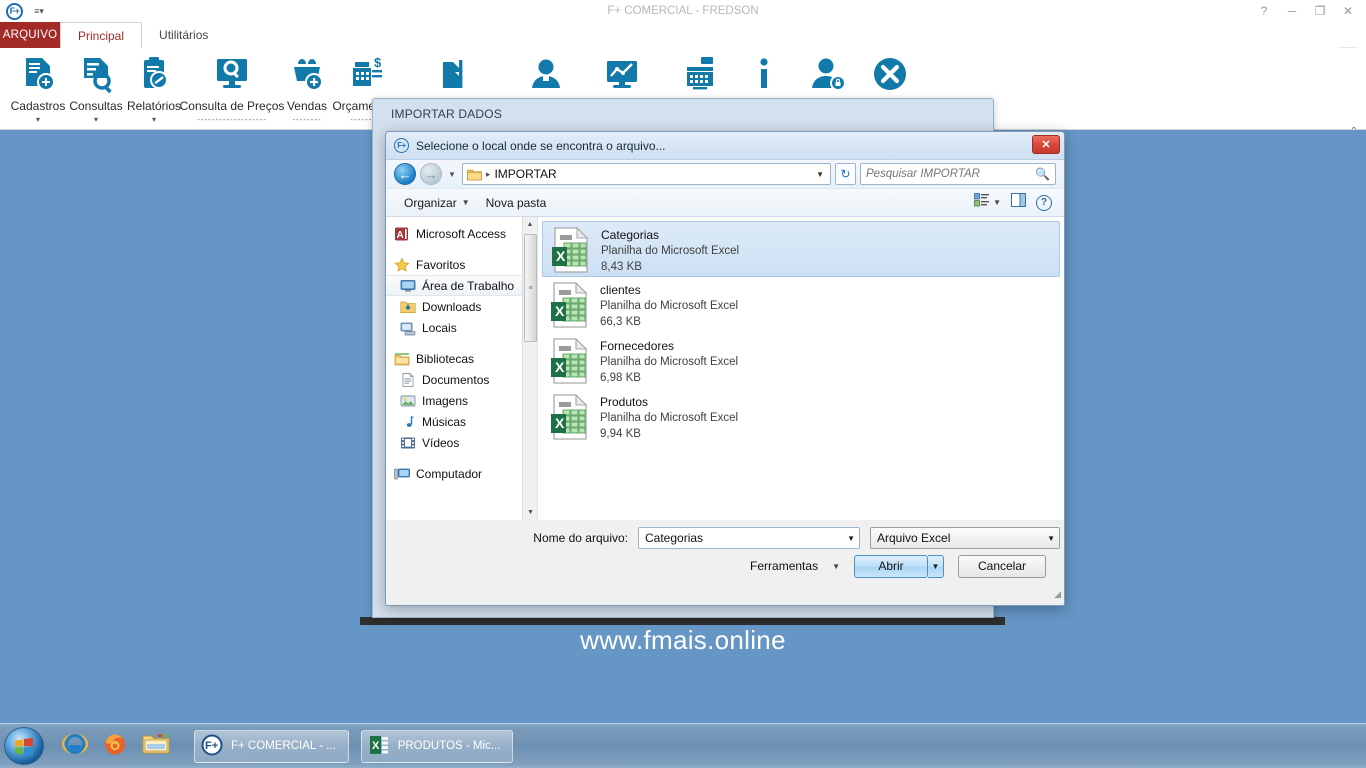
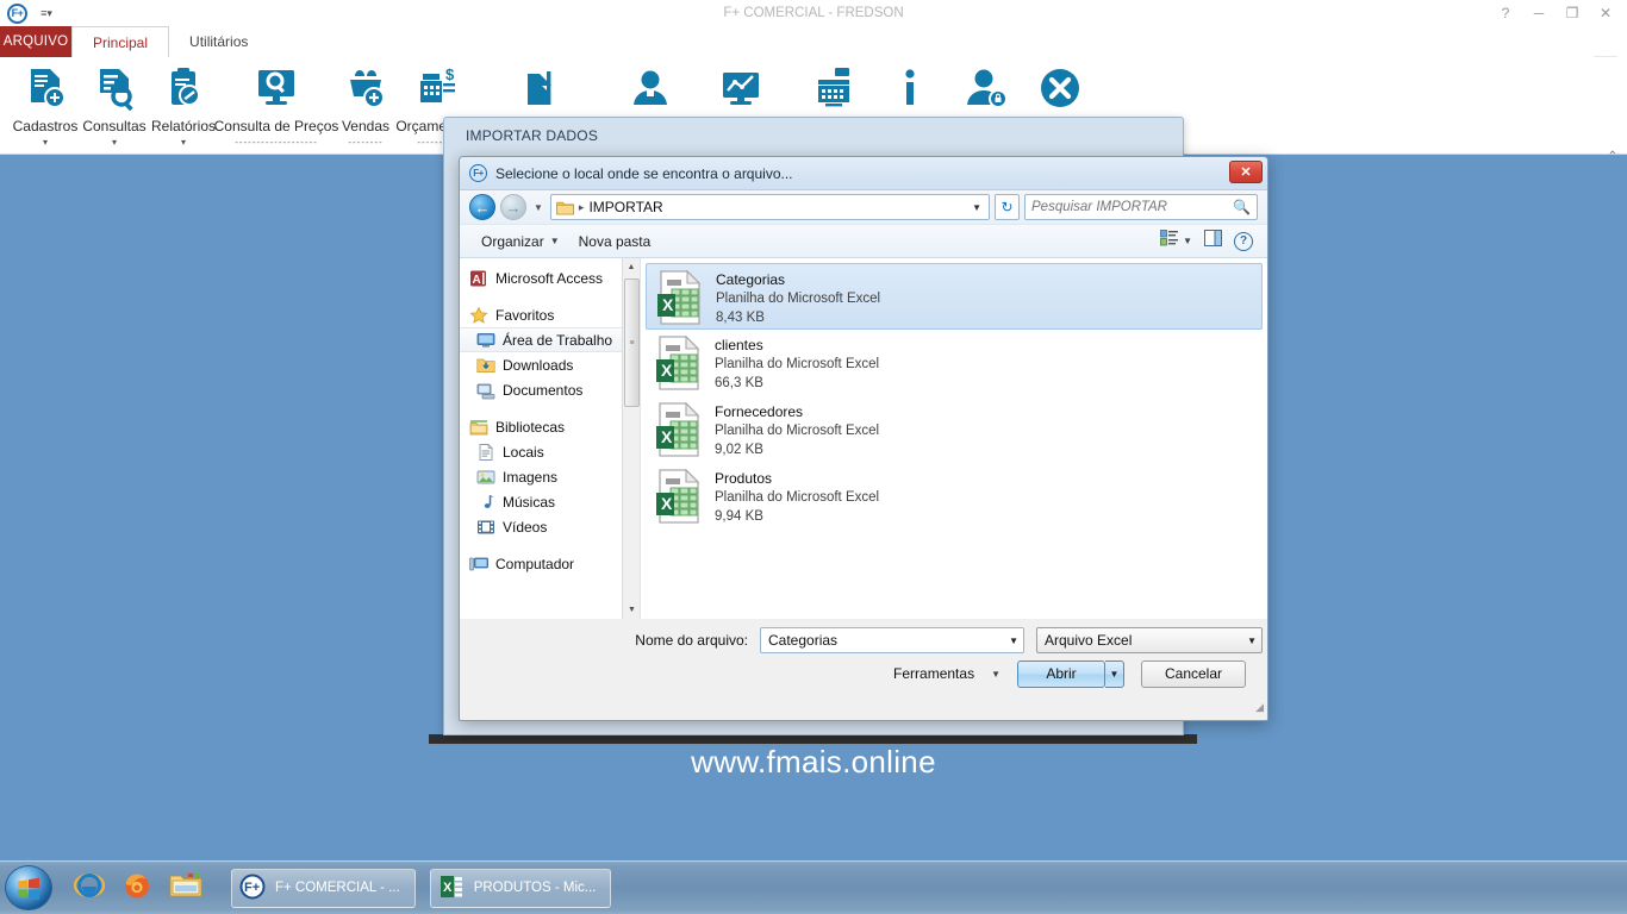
  F+
  ≡▾
  F+ COMERCIAL - FREDSON
  ?
  ─
  ❐
  ✕
  ARQUIVO
  Principal
  Utilitários
  Cadastros
  ▾
  Consultas
  ▾
  Relatórios
  ▾
  Consulta de Preços
  -------------------
  Vendas
  --------
  $
  ------
  ⌃
  www.fmais.online
  IMPORTAR DADOS
  F+
  Selecione o local onde se encontra o arquivo...
  ✕
  ←
  →
  ▼
  ▸
  IMPORTAR
  ▼
  ↻
  Pesquisar IMPORTAR
  🔍
  Organizar
  ▼
  Nova pasta
  ▼
  ?
  A
  Microsoft Access
  Favoritos
  Área de Trabalho
  Downloads
- Locais
+ Documentos
  Bibliotecas
- Documentos
+ Locais
  Imagens
  Músicas
  Vídeos
  Computador
  X
  Categorias
  Planilha do Microsoft Excel
  8,43 KB
  X
  clientes
  Planilha do Microsoft Excel
  66,3 KB
  X
  Fornecedores
  Planilha do Microsoft Excel
- 6,98 KB
+ 9,02 KB
  X
  Produtos
  Planilha do Microsoft Excel
  9,94 KB
  Nome do arquivo:
  Categorias
  ▼
  Arquivo Excel
  ▼
  Ferramentas
  ▼
  Abrir
  ▼
  Cancelar
  ◢
  F+
  F+ COMERCIAL - ...
  X
  PRODUTOS - Mic...
